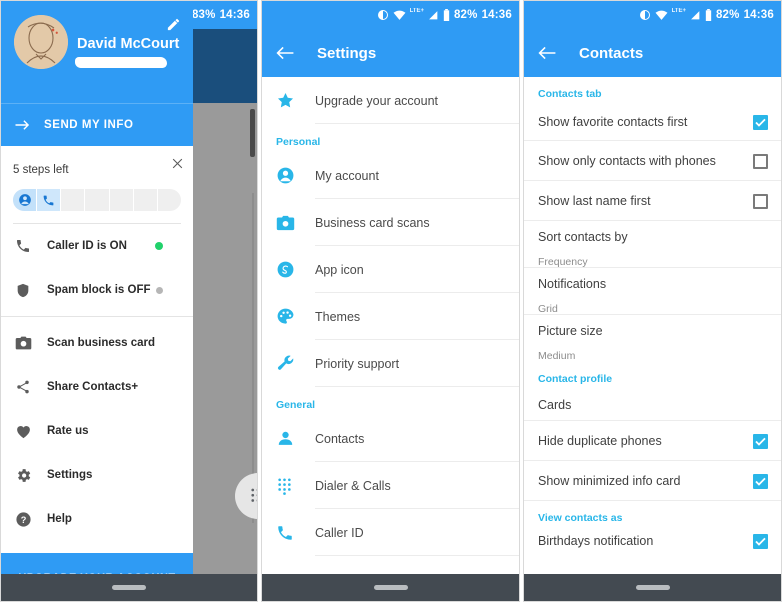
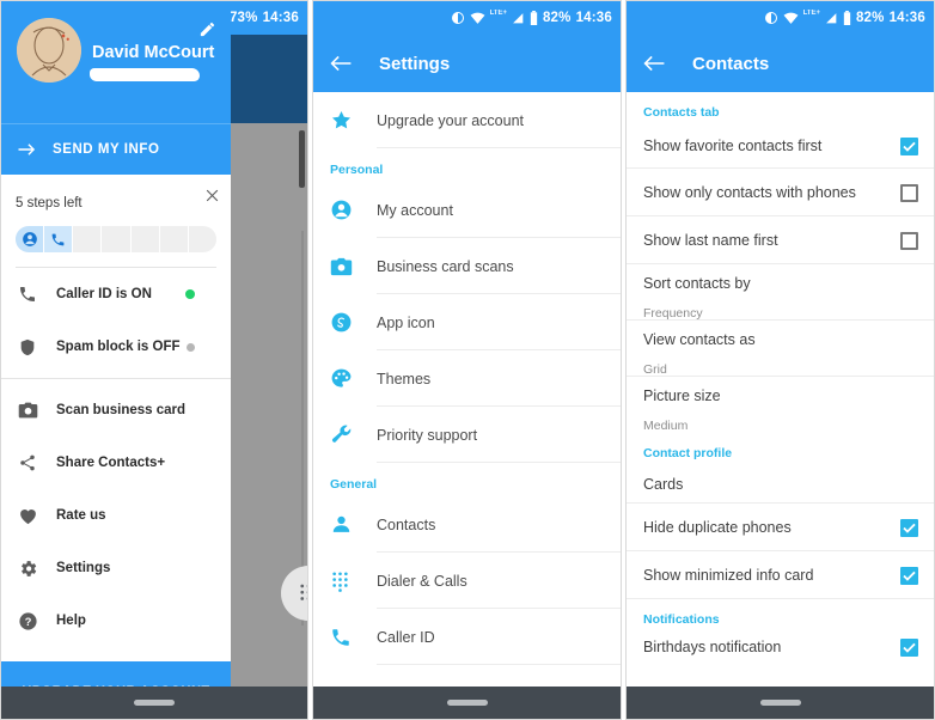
- 83%
+ 73%
  14:36
  David McCourt
  SEND MY INFO
  5 steps left
  Caller ID is ON
  Spam block is OFF
  Scan business card
  Share Contacts+
  Rate us
  Settings
  ?
  Help
  82%
  14:36
  Settings
  Upgrade your account
  Personal
  My account
  Business card scans
  App icon
  Themes
  Priority support
  General
  Contacts
  Dialer & Calls
  Caller ID
  82%
  14:36
  Contacts
  Contacts tab
  Show favorite contacts first
  Show only contacts with phones
  Show last name first
  Sort contacts by
  Frequency
- Notifications
+ View contacts as
  Grid
  Picture size
  Medium
  Contact profile
  Cards
  Hide duplicate phones
  Show minimized info card
- View contacts as
+ Notifications
  Birthdays notification
